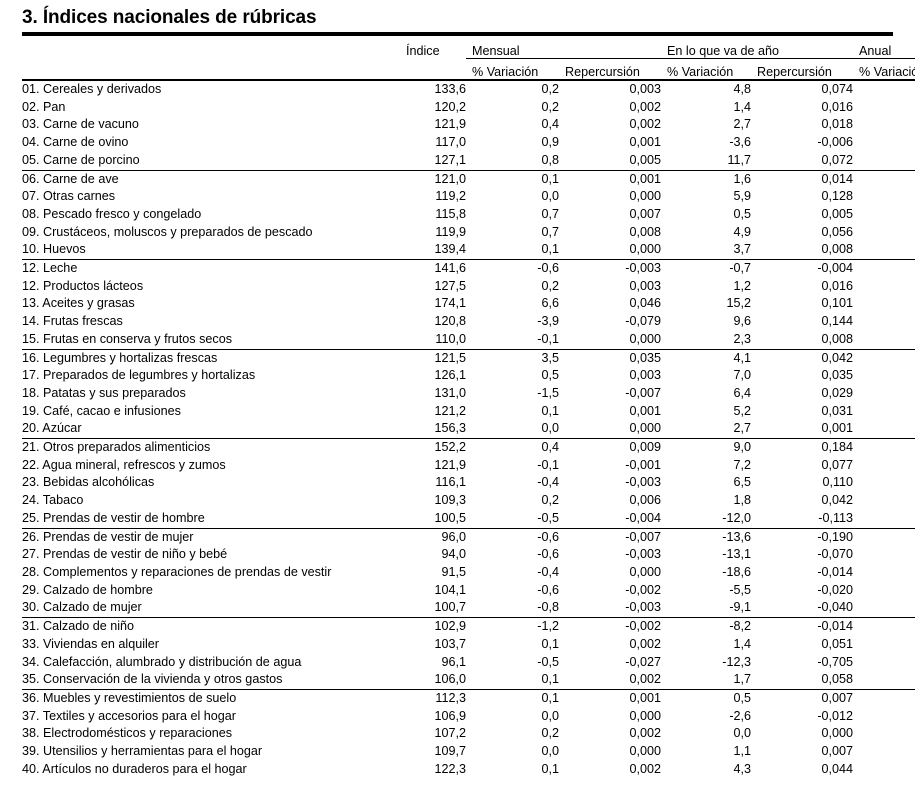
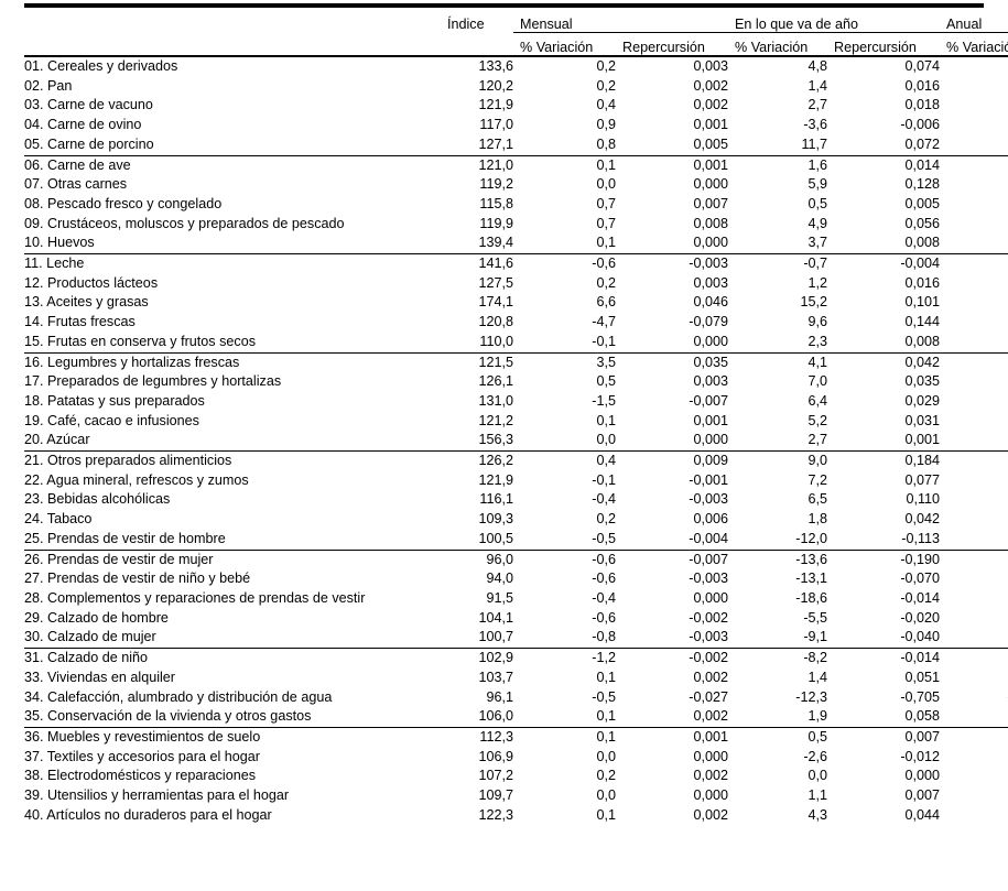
- 3. Índices nacionales de rúbricas
  	Índice	Mensual	En lo que va de año	Anual
  		% Variación	Repercursión	% Variación	Repercursión	% Variaci
  01. Cereales y derivados	133,6	0,2	0,003	4,8	0,074
  02. Pan	120,2	0,2	0,002	1,4	0,016
  03. Carne de vacuno	121,9	0,4	0,002	2,7	0,018
  04. Carne de ovino	117,0	0,9	0,001	-3,6	-0,006
  05. Carne de porcino	127,1	0,8	0,005	11,7	0,072
  06. Carne de ave	121,0	0,1	0,001	1,6	0,014
  07. Otras carnes	119,2	0,0	0,000	5,9	0,128
  08. Pescado fresco y congelado	115,8	0,7	0,007	0,5	0,005
  09. Crustáceos, moluscos y preparados de pescado	119,9	0,7	0,008	4,9	0,056
  10. Huevos	139,4	0,1	0,000	3,7	0,008
- 12. Leche	141,6	-0,6	-0,003	-0,7	-0,004
+ 11. Leche	141,6	-0,6	-0,003	-0,7	-0,004
  12. Productos lácteos	127,5	0,2	0,003	1,2	0,016
  13. Aceites y grasas	174,1	6,6	0,046	15,2	0,101
- 14. Frutas frescas	120,8	-3,9	-0,079	9,6	0,144
+ 14. Frutas frescas	120,8	-4,7	-0,079	9,6	0,144
  15. Frutas en conserva y frutos secos	110,0	-0,1	0,000	2,3	0,008
  16. Legumbres y hortalizas frescas	121,5	3,5	0,035	4,1	0,042
  17. Preparados de legumbres y hortalizas	126,1	0,5	0,003	7,0	0,035
  18. Patatas y sus preparados	131,0	-1,5	-0,007	6,4	0,029
  19. Café, cacao e infusiones	121,2	0,1	0,001	5,2	0,031
  20. Azúcar	156,3	0,0	0,000	2,7	0,001
- 21. Otros preparados alimenticios	152,2	0,4	0,009	9,0	0,184
+ 21. Otros preparados alimenticios	126,2	0,4	0,009	9,0	0,184
  22. Agua mineral, refrescos y zumos	121,9	-0,1	-0,001	7,2	0,077
  23. Bebidas alcohólicas	116,1	-0,4	-0,003	6,5	0,110
  24. Tabaco	109,3	0,2	0,006	1,8	0,042
  25. Prendas de vestir de hombre	100,5	-0,5	-0,004	-12,0	-0,113
  26. Prendas de vestir de mujer	96,0	-0,6	-0,007	-13,6	-0,190
  27. Prendas de vestir de niño y bebé	94,0	-0,6	-0,003	-13,1	-0,070
  28. Complementos y reparaciones de prendas de vestir	91,5	-0,4	0,000	-18,6	-0,014
  29. Calzado de hombre	104,1	-0,6	-0,002	-5,5	-0,020
  30. Calzado de mujer	100,7	-0,8	-0,003	-9,1	-0,040
  31. Calzado de niño	102,9	-1,2	-0,002	-8,2	-0,014
  33. Viviendas en alquiler	103,7	0,1	0,002	1,4	0,051
  34. Calefacción, alumbrado y distribución de agua	96,1	-0,5	-0,027	-12,3	-0,705
- 35. Conservación de la vivienda y otros gastos	106,0	0,1	0,002	1,7	0,058
+ 35. Conservación de la vivienda y otros gastos	106,0	0,1	0,002	1,9	0,058
  36. Muebles y revestimientos de suelo	112,3	0,1	0,001	0,5	0,007
  37. Textiles y accesorios para el hogar	106,9	0,0	0,000	-2,6	-0,012
  38. Electrodomésticos y reparaciones	107,2	0,2	0,002	0,0	0,000
  39. Utensilios y herramientas para el hogar	109,7	0,0	0,000	1,1	0,007
  40. Artículos no duraderos para el hogar	122,3	0,1	0,002	4,3	0,044
